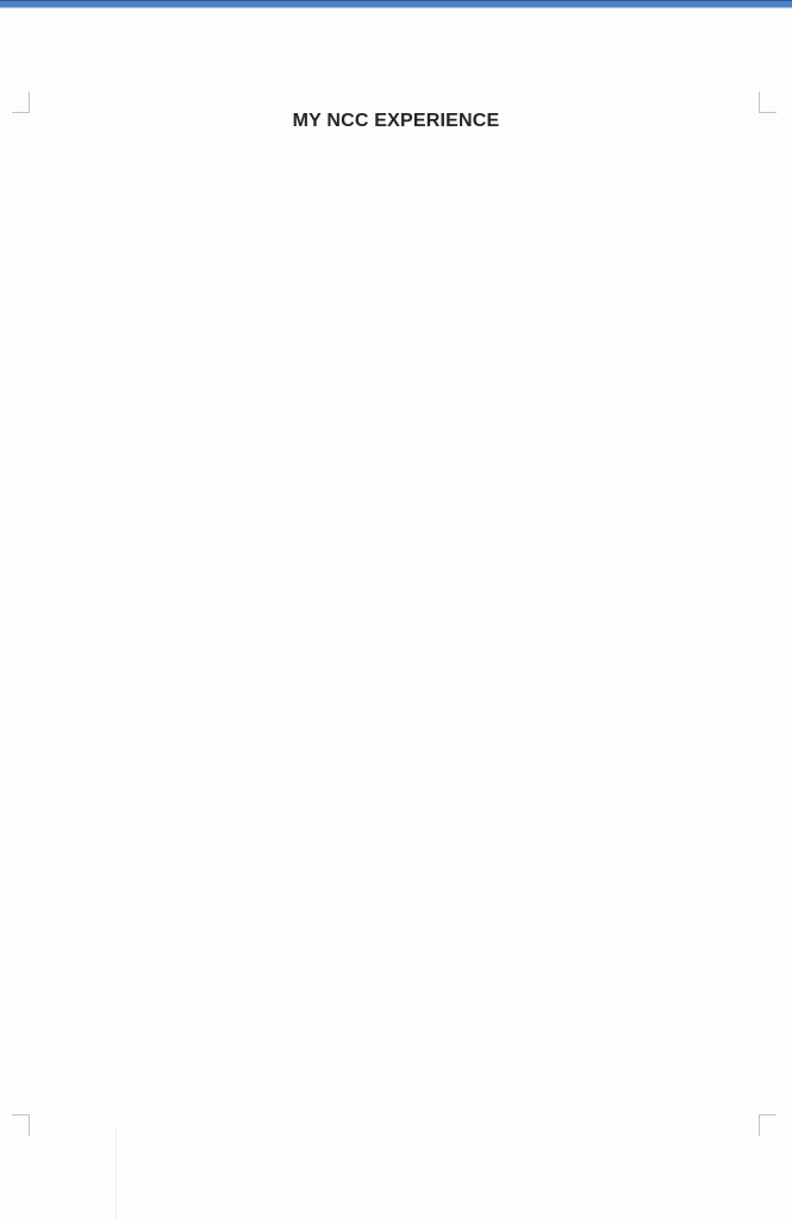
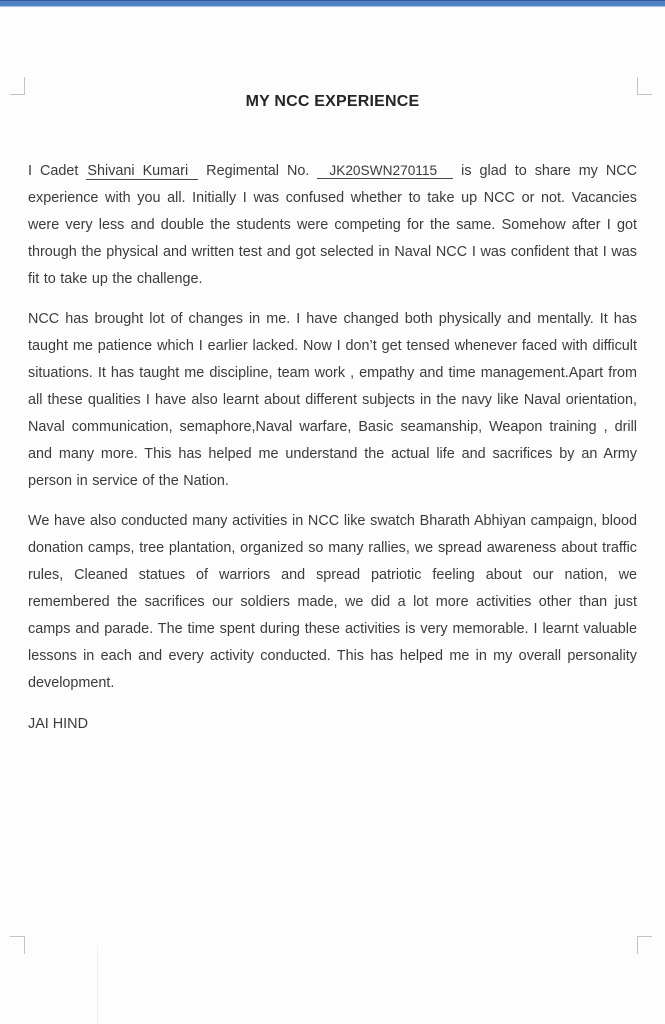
  MY NCC EXPERIENCE
+ I Cadet Shivani Kumari Regimental No. JK20SWN270115 is glad to share my NCC experience with you all. Initially I was confused whether to take up NCC or not. Vacancies were very less and double the students were competing for the same. Somehow after I got through the physical and written test and got selected in Naval NCC I was confident that I was fit to take up the challenge.
+ NCC has brought lot of changes in me. I have changed both physically and mentally. It has taught me patience which I earlier lacked. Now I don’t get tensed whenever faced with difficult situations. It has taught me discipline, team work , empathy and time management.Apart from all these qualities I have also learnt about different subjects in the navy like Naval orientation, Naval communication, semaphore,Naval warfare, Basic seamanship, Weapon training , drill and many more. This has helped me understand the actual life and sacrifices by an Army person in service of the Nation.
+ We have also conducted many activities in NCC like swatch Bharath Abhiyan campaign, blood donation camps, tree plantation, organized so many rallies, we spread awareness about traffic rules, Cleaned statues of warriors and spread patriotic feeling about our nation, we remembered the sacrifices our soldiers made, we did a lot more activities other than just camps and parade. The time spent during these activities is very memorable. I learnt valuable lessons in each and every activity conducted. This has helped me in my overall personality development.
+ JAI HIND
